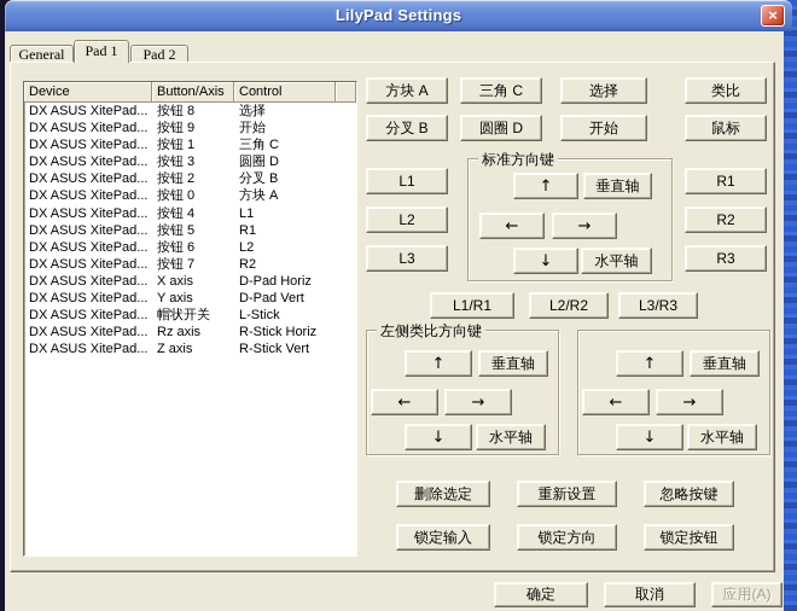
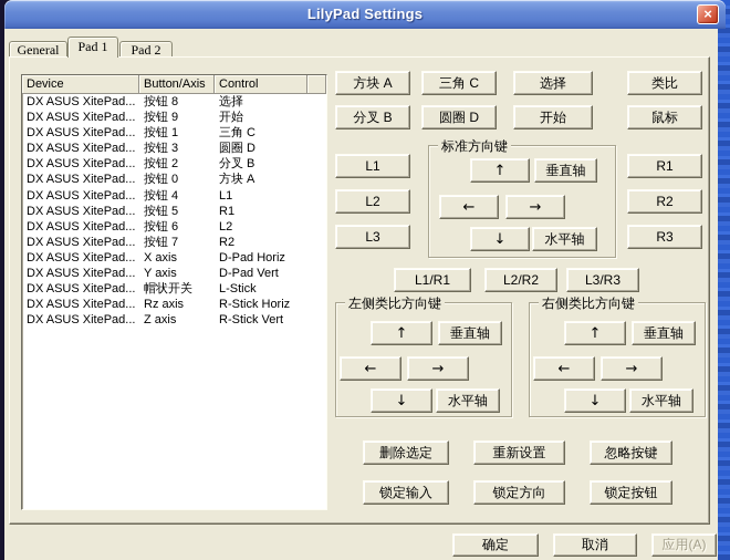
  LilyPad Settings
  ×
  General
  Pad 1
  Pad 2
  Device
  Button/Axis
  Control
  DX ASUS XitePad...
  按钮 8
  选择
  DX ASUS XitePad...
  按钮 9
  开始
  DX ASUS XitePad...
  按钮 1
  三角 C
  DX ASUS XitePad...
  按钮 3
  圆圈 D
  DX ASUS XitePad...
  按钮 2
  分叉 B
  DX ASUS XitePad...
  按钮 0
  方块 A
  DX ASUS XitePad...
  按钮 4
  L1
  DX ASUS XitePad...
  按钮 5
  R1
  DX ASUS XitePad...
  按钮 6
  L2
  DX ASUS XitePad...
  按钮 7
  R2
  DX ASUS XitePad...
  X axis
  D-Pad Horiz
  DX ASUS XitePad...
  Y axis
  D-Pad Vert
  DX ASUS XitePad...
  帽状开关
  L-Stick
  DX ASUS XitePad...
  Rz axis
  R-Stick Horiz
  DX ASUS XitePad...
  Z axis
  R-Stick Vert
  方块 A
  三角 C
  选择
  类比
  分叉 B
  圆圈 D
  开始
  鼠标
  L1
  L2
  L3
  R1
  R2
  R3
  标准方向键
  ↑
  垂直轴
  ←
  →
  ↓
  水平轴
  L1/R1
  L2/R2
  L3/R3
  左侧类比方向键
  ↑
  垂直轴
  ←
  →
  ↓
  水平轴
+ 右侧类比方向键
  ↑
  垂直轴
  ←
  →
  ↓
  水平轴
  删除选定
  重新设置
  忽略按键
  锁定输入
  锁定方向
  锁定按钮
  确定
  取消
  应用(A)
